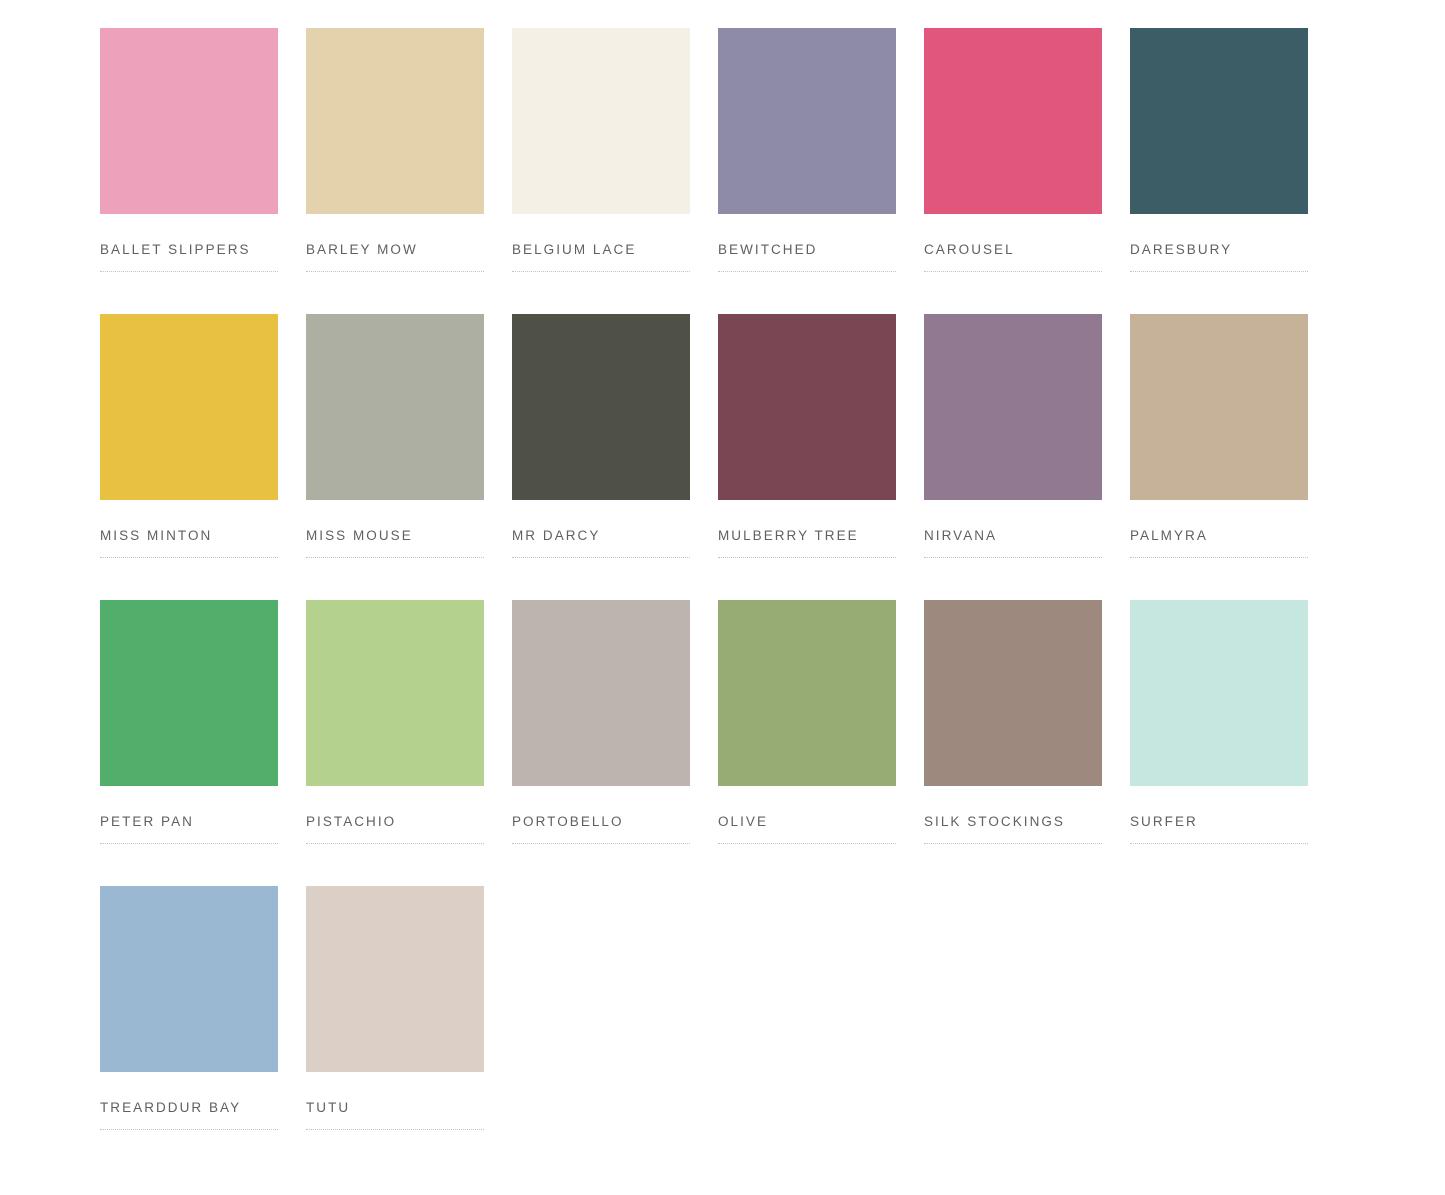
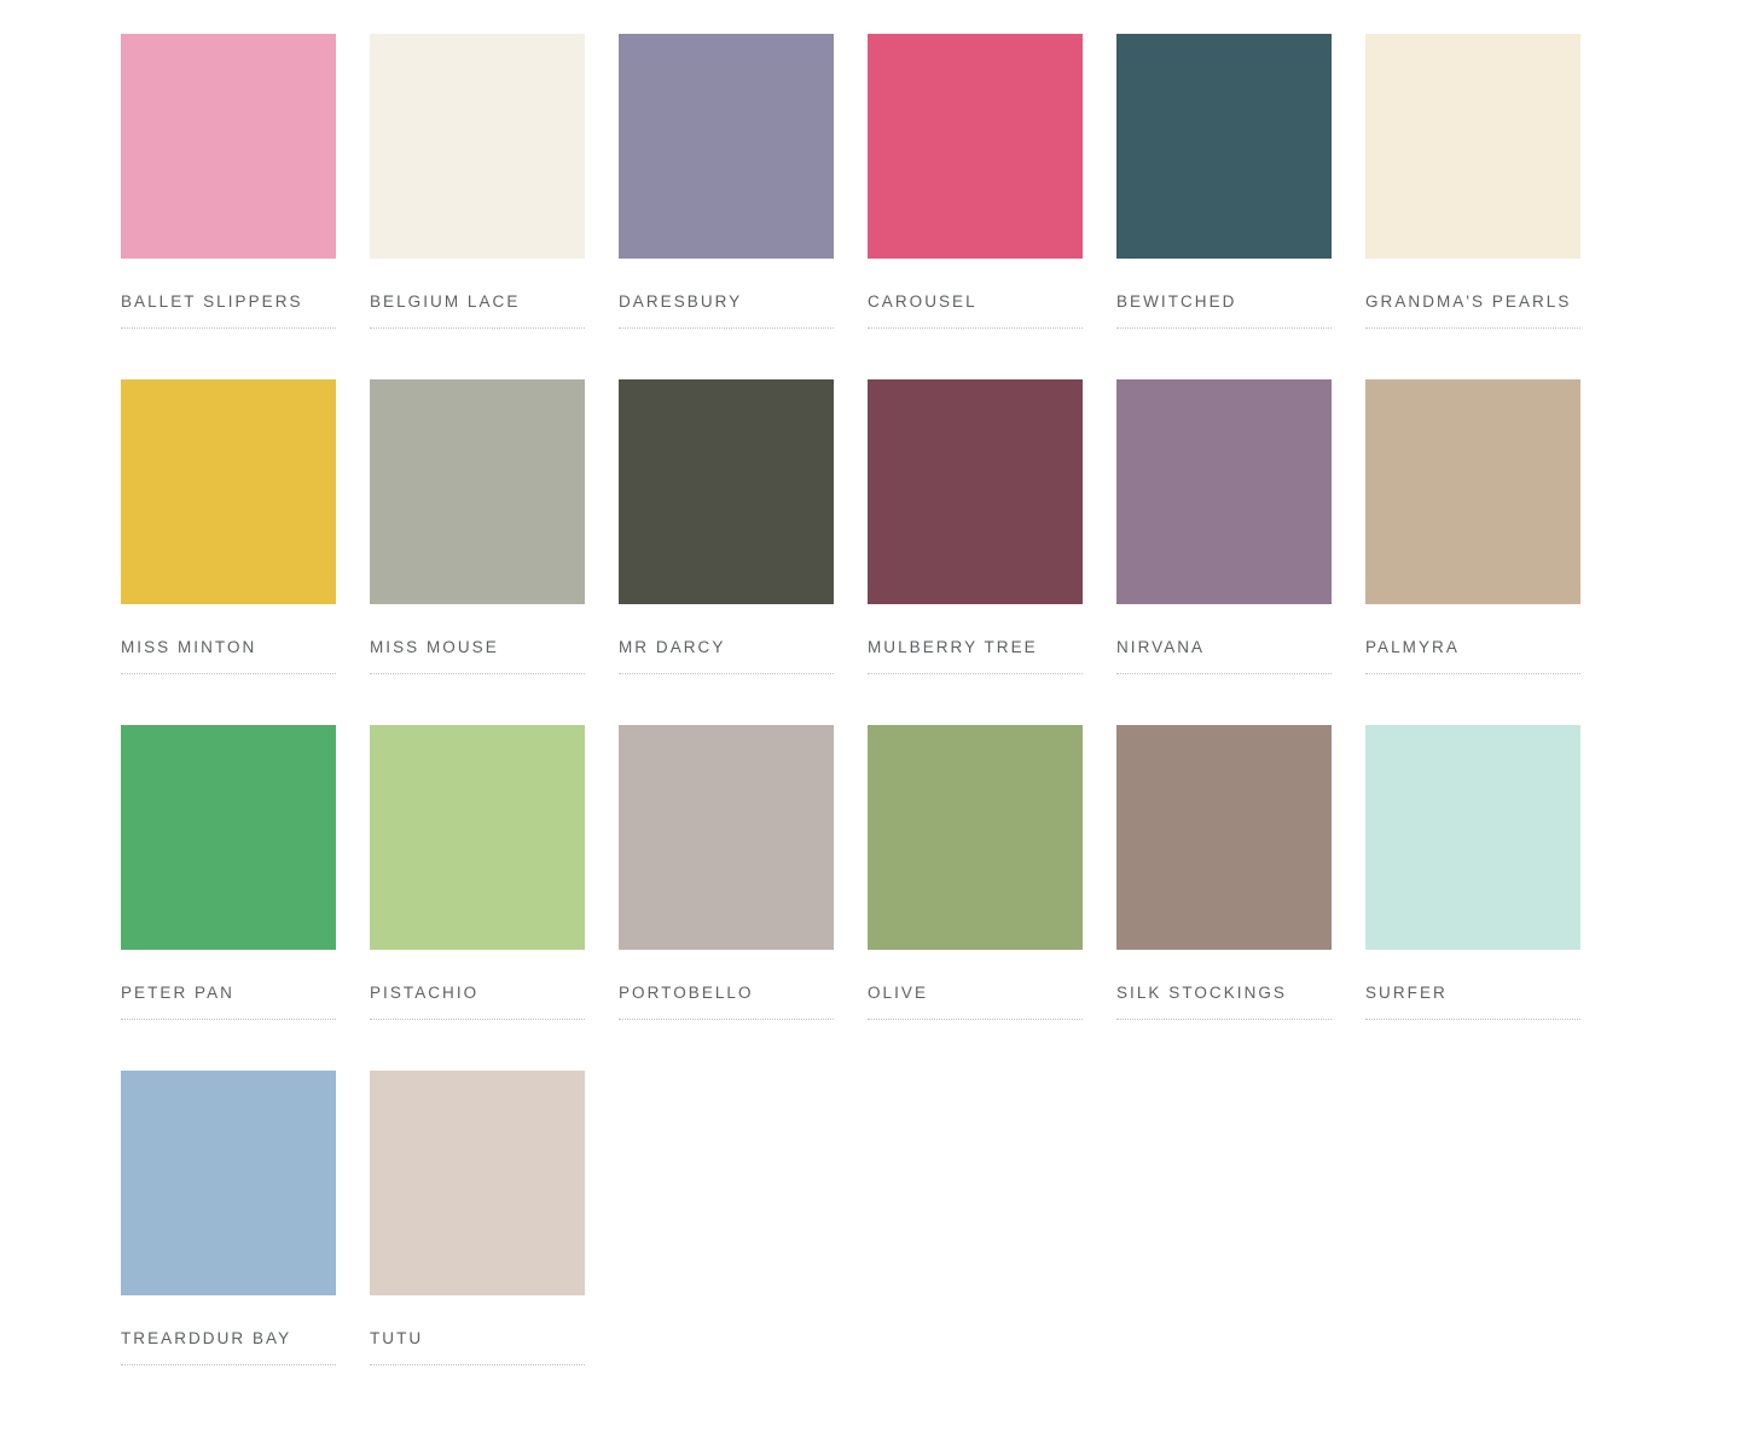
  BALLET SLIPPERS
- BARLEY MOW
  BELGIUM LACE
- BEWITCHED
+ DARESBURY
  CAROUSEL
- DARESBURY
+ BEWITCHED
+ GRANDMA'S PEARLS
  MISS MINTON
  MISS MOUSE
  MR DARCY
  MULBERRY TREE
  NIRVANA
  PALMYRA
  PETER PAN
  PISTACHIO
  PORTOBELLO
  OLIVE
  SILK STOCKINGS
  SURFER
  TREARDDUR BAY
  TUTU
